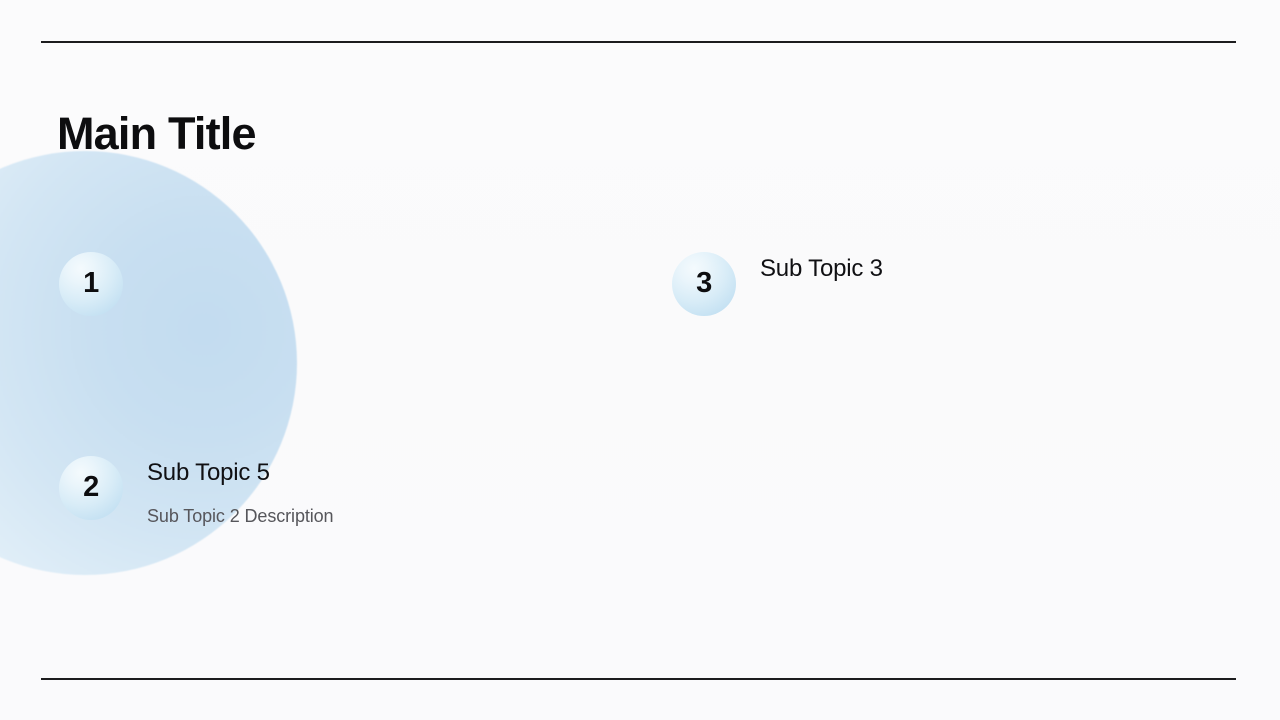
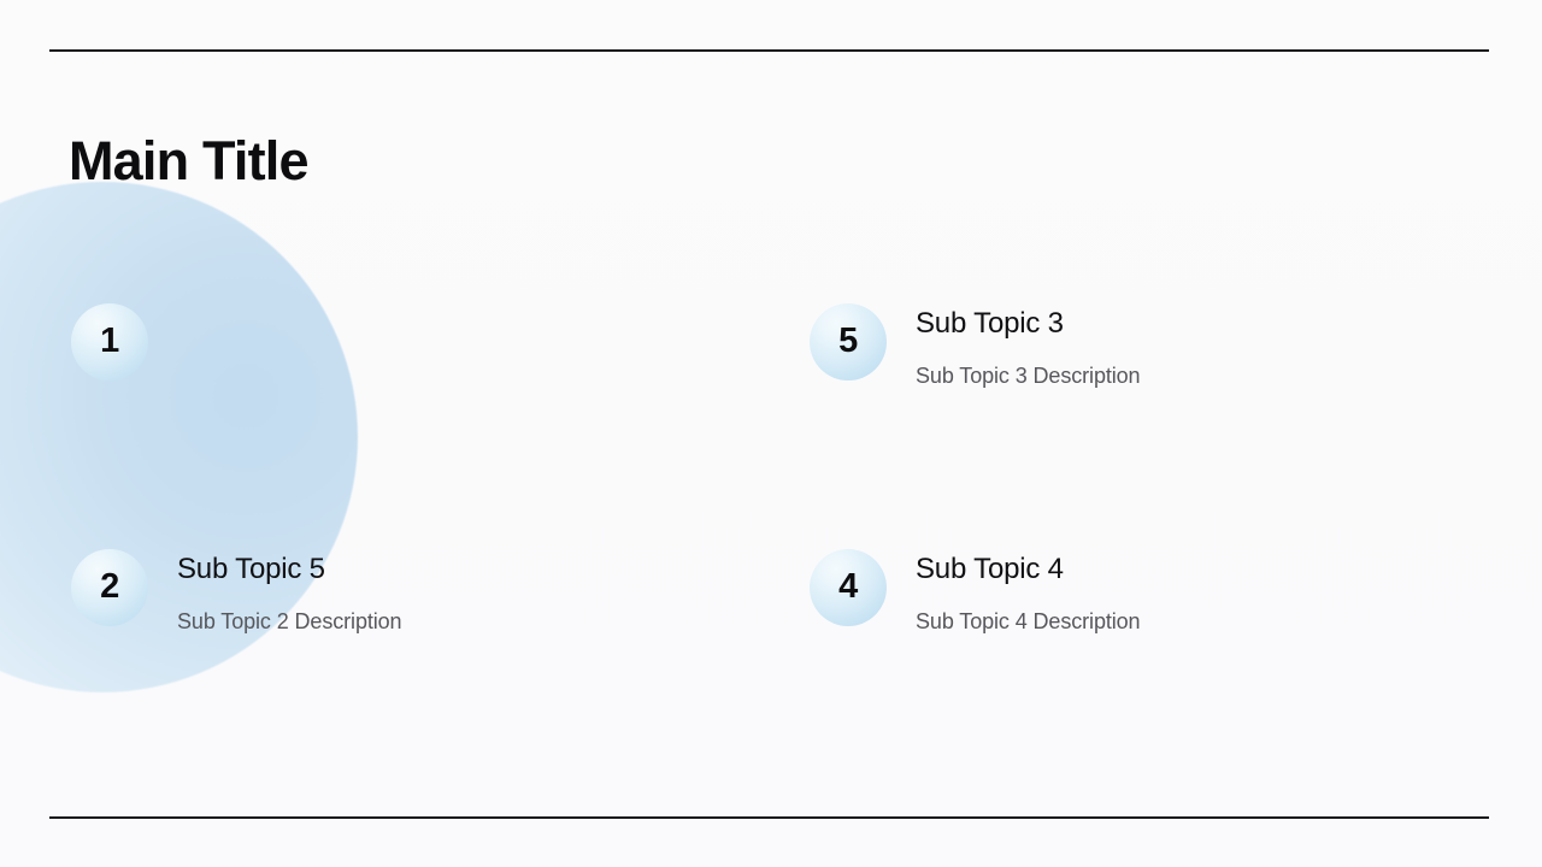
  Main Title
  1
  2
  Sub Topic 5
  Sub Topic 2 Description
- 3
+ 5
  Sub Topic 3
+ Sub Topic 3 Description
+ 4
+ Sub Topic 4
+ Sub Topic 4 Description
